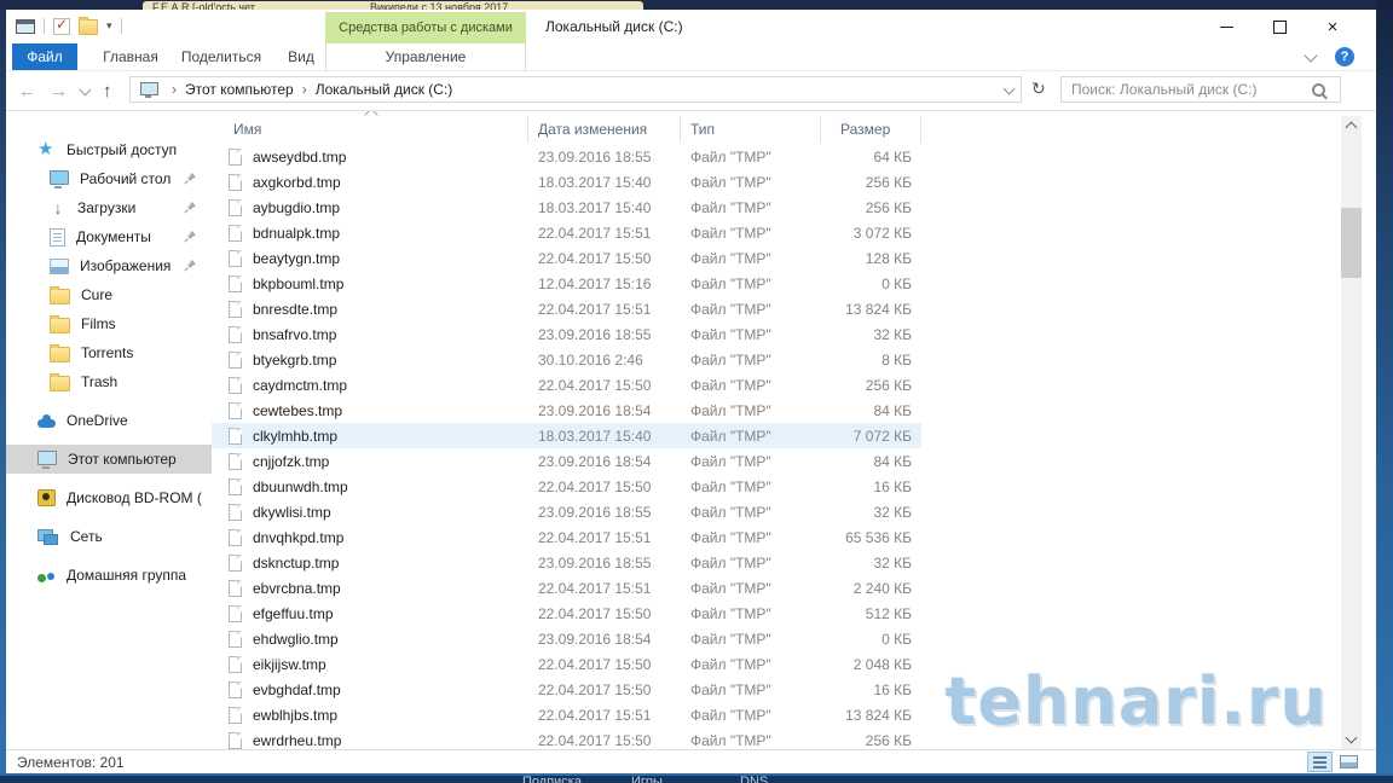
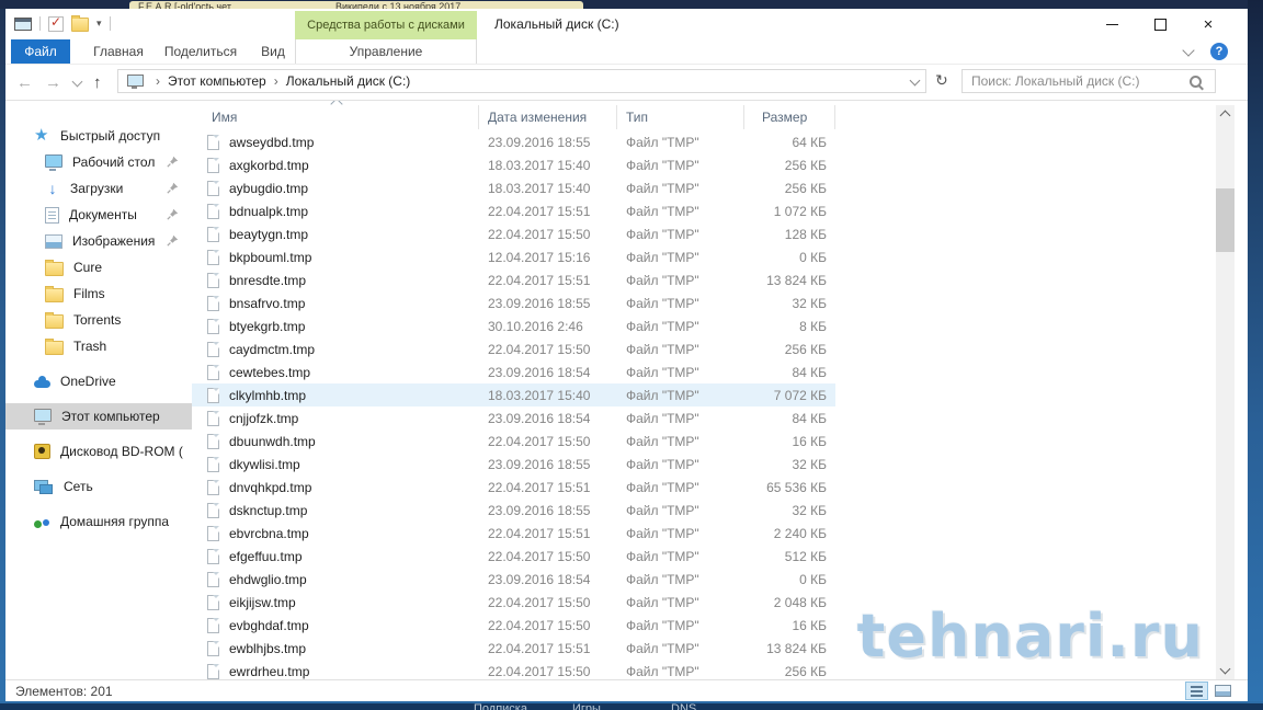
  F.E.A.R [-old'octь чет
  Википеди с 13 ноября 2017
  Подписка
  Игры
  DNS
  ▾
  Средства работы с дисками
  Локальный диск (C:)
  ×
  Файл
  Главная
  Поделиться
  Вид
  Управление
  ?
  ←
  →
  ↑
  ›
  Этот компьютер
  ›
  Локальный диск (C:)
  ↻
  Поиск: Локальный диск (C:)
  Быстрый доступ
  Рабочий стол
  Загрузки
  Документы
  Изображения
  Cure
  Films
  Torrents
  Trash
  OneDrive
  Этот компьютер
  Дисковод BD-ROM (
  Сеть
  Домашняя группа
  Имя
  Дата изменения
  Тип
  Размер
  awseydbd.tmp
  23.09.2016 18:55
  Файл "TMP"
  64 КБ
  axgkorbd.tmp
  18.03.2017 15:40
  Файл "TMP"
  256 КБ
  aybugdio.tmp
  18.03.2017 15:40
  Файл "TMP"
  256 КБ
  bdnualpk.tmp
  22.04.2017 15:51
  Файл "TMP"
- 3 072 КБ
+ 1 072 КБ
  beaytygn.tmp
  22.04.2017 15:50
  Файл "TMP"
  128 КБ
  bkpbouml.tmp
  12.04.2017 15:16
  Файл "TMP"
  0 КБ
  bnresdte.tmp
  22.04.2017 15:51
  Файл "TMP"
  13 824 КБ
  bnsafrvo.tmp
  23.09.2016 18:55
  Файл "TMP"
  32 КБ
  btyekgrb.tmp
  30.10.2016 2:46
  Файл "TMP"
  8 КБ
  caydmctm.tmp
  22.04.2017 15:50
  Файл "TMP"
  256 КБ
  cewtebes.tmp
  23.09.2016 18:54
  Файл "TMP"
  84 КБ
  clkylmhb.tmp
  18.03.2017 15:40
  Файл "TMP"
  7 072 КБ
  cnjjofzk.tmp
  23.09.2016 18:54
  Файл "TMP"
  84 КБ
  dbuunwdh.tmp
  22.04.2017 15:50
  Файл "TMP"
  16 КБ
  dkywlisi.tmp
  23.09.2016 18:55
  Файл "TMP"
  32 КБ
  dnvqhkpd.tmp
  22.04.2017 15:51
  Файл "TMP"
  65 536 КБ
  dsknctup.tmp
  23.09.2016 18:55
  Файл "TMP"
  32 КБ
  ebvrcbna.tmp
  22.04.2017 15:51
  Файл "TMP"
  2 240 КБ
  efgeffuu.tmp
  22.04.2017 15:50
  Файл "TMP"
  512 КБ
  ehdwglio.tmp
  23.09.2016 18:54
  Файл "TMP"
  0 КБ
  eikjijsw.tmp
  22.04.2017 15:50
  Файл "TMP"
  2 048 КБ
  evbghdaf.tmp
  22.04.2017 15:50
  Файл "TMP"
  16 КБ
  ewblhjbs.tmp
  22.04.2017 15:51
  Файл "TMP"
  13 824 КБ
  ewrdrheu.tmp
  22.04.2017 15:50
  Файл "TMP"
  256 КБ
  tehnari.ru
  Элементов: 201
